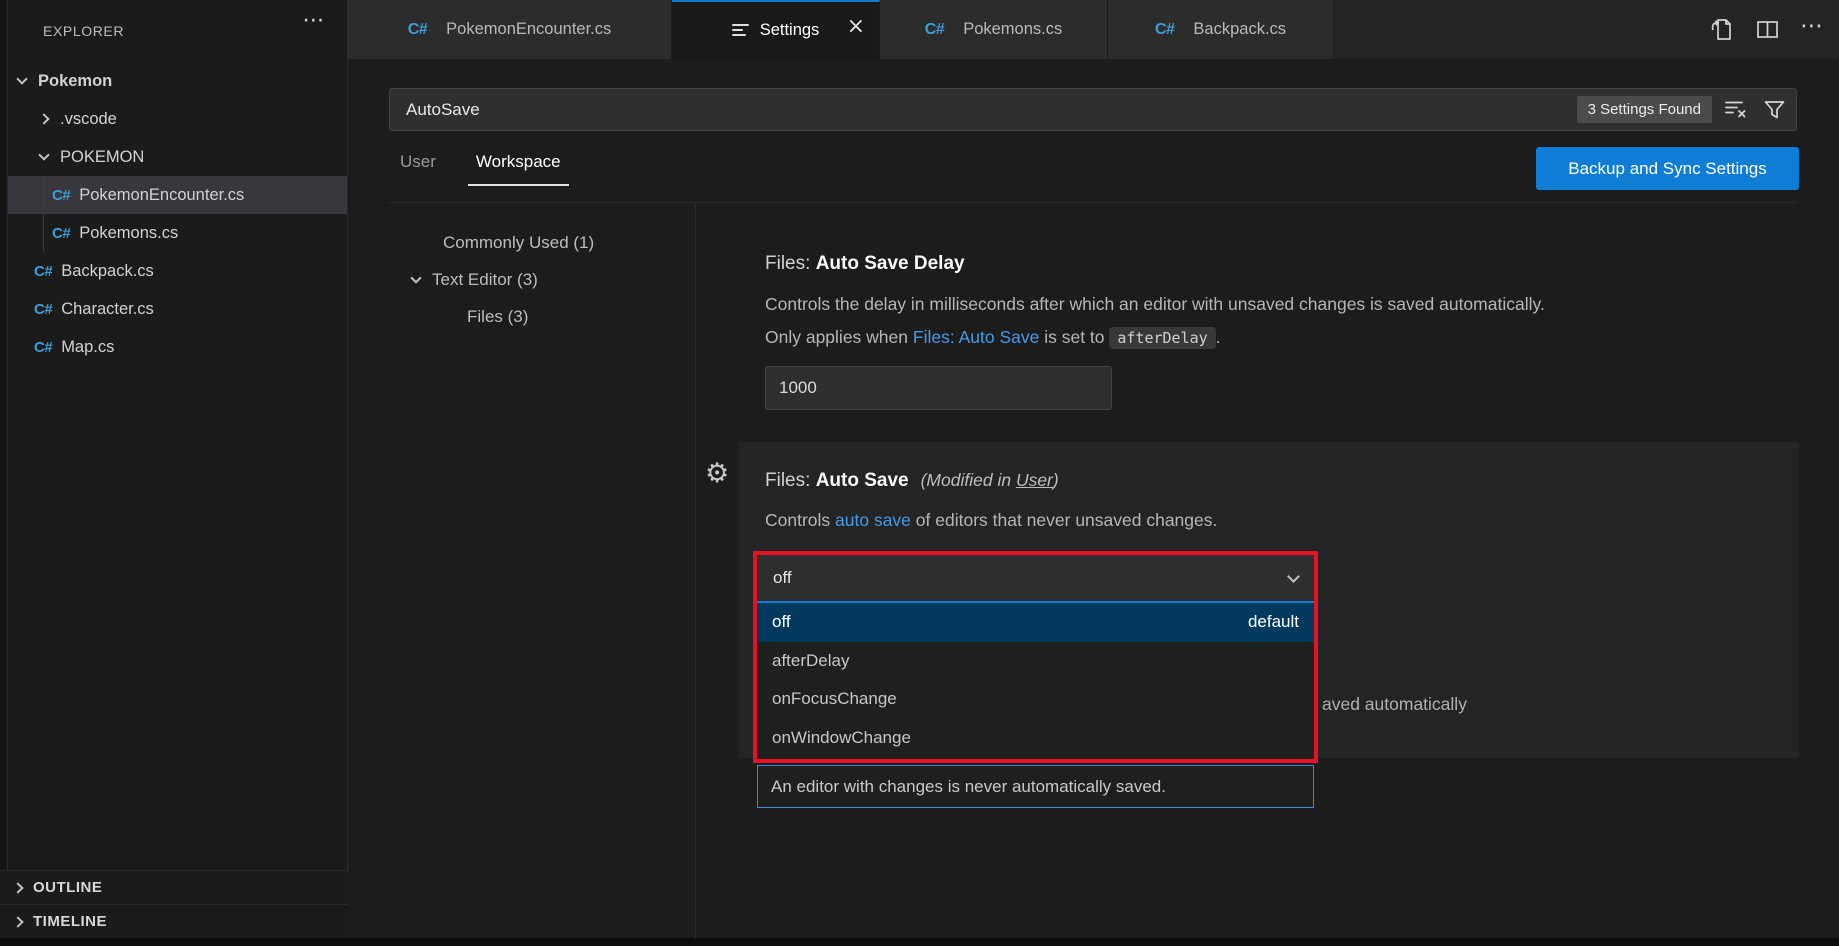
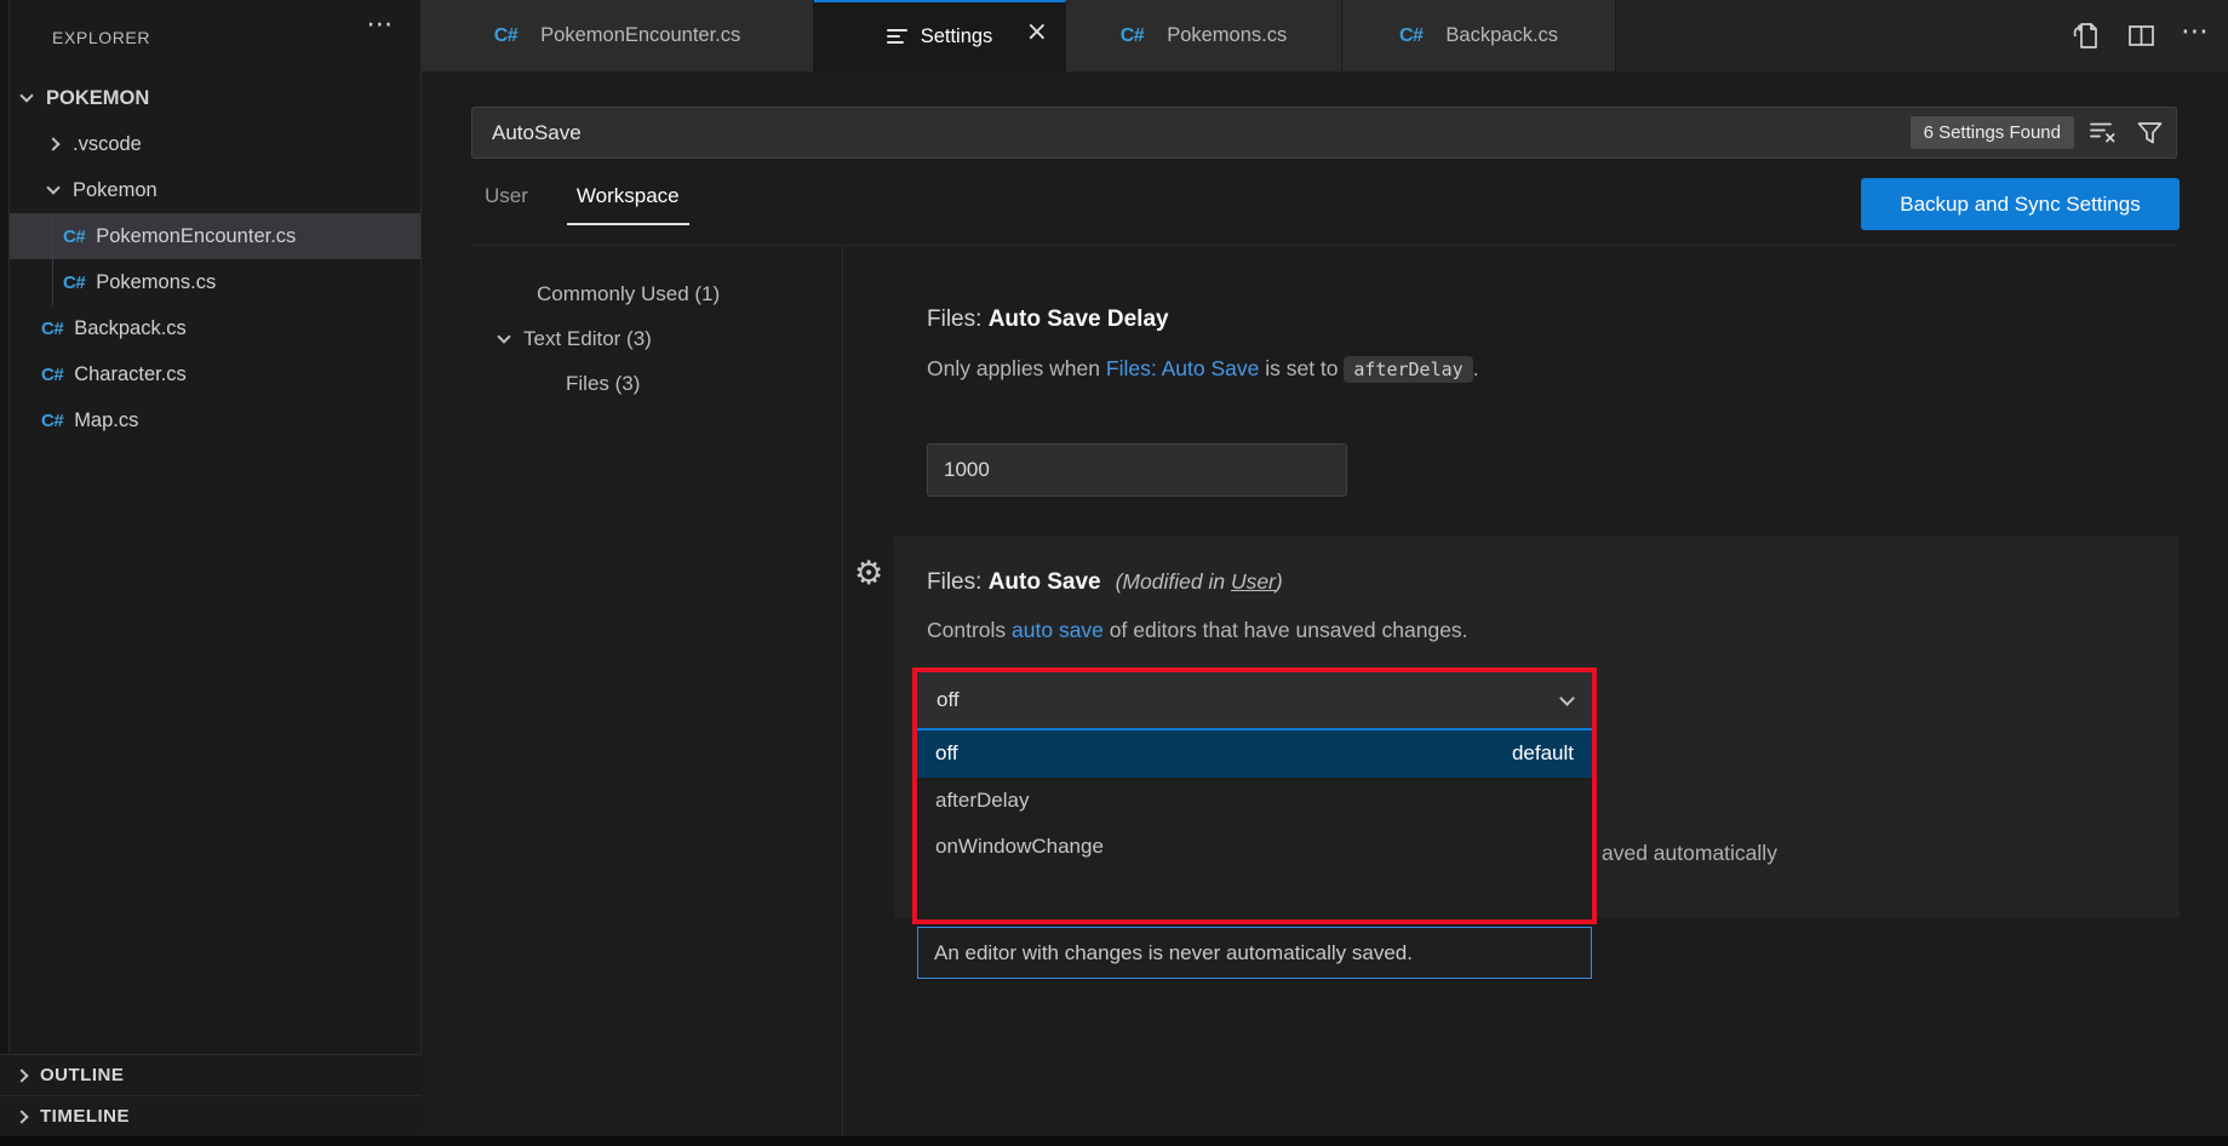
  EXPLORER
  ⋯
- Pokemon
+ POKEMON
  .vscode
- POKEMON
+ Pokemon
  C#
  PokemonEncounter.cs
  C#
  Pokemons.cs
  C#
  Backpack.cs
  C#
  Character.cs
  C#
  Map.cs
  OUTLINE
  TIMELINE
  C#
  PokemonEncounter.cs
  Settings
  ×
  C#
  Pokemons.cs
  C#
  Backpack.cs
  ⋯
  AutoSave
- 3 Settings Found
+ 6 Settings Found
  User
  Workspace
  Backup and Sync Settings
  Commonly Used
  (1)
  Text Editor
  (3)
  Files
  (3)
  Files: Auto Save Delay
- Controls the delay in milliseconds after which an editor with unsaved changes is saved automatically.
  Only applies when Files: Auto Save is set to afterDelay .
  1000
  ⚙
  Files: Auto Save (Modified in User)
- Controls auto save of editors that never unsaved changes.
+ Controls auto save of editors that have unsaved changes.
  aved automatically
  off
  off
  default
  afterDelay
- onFocusChange
  onWindowChange
  An editor with changes is never automatically saved.
